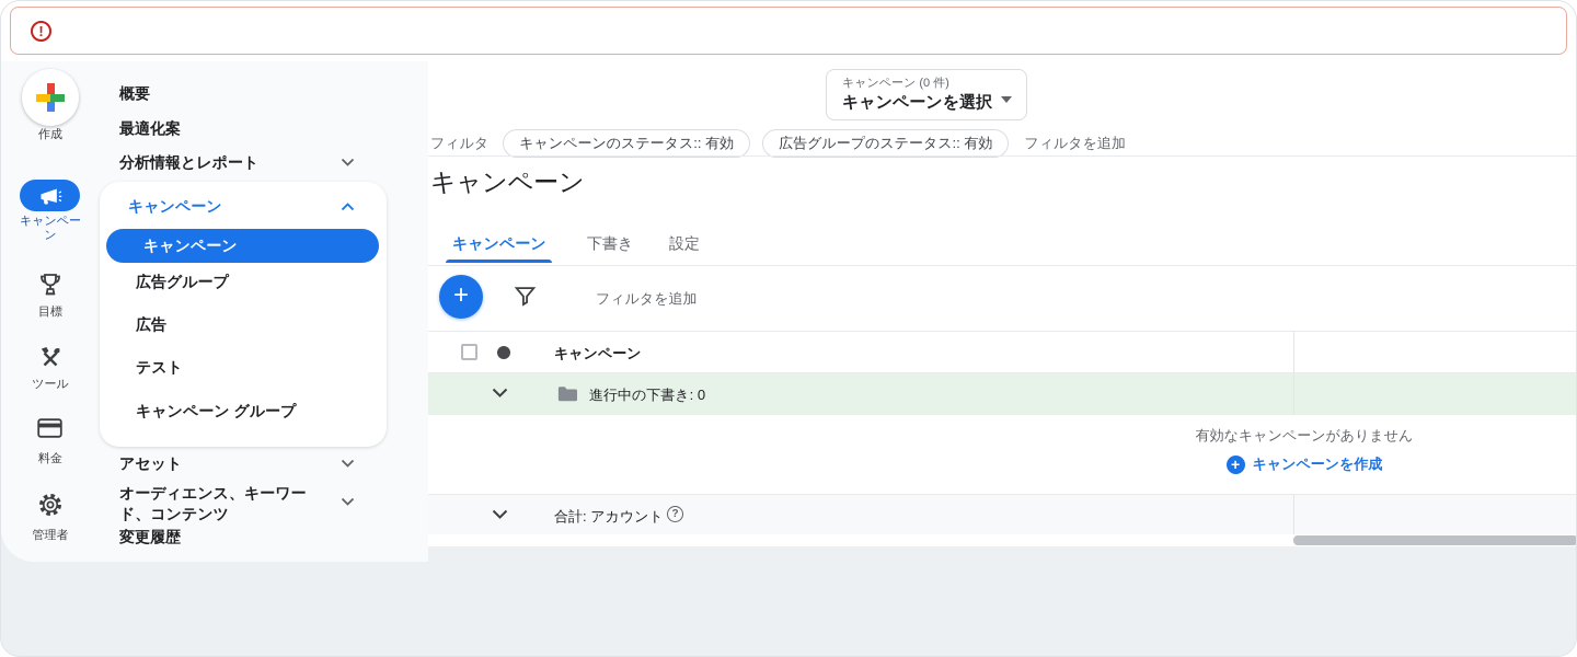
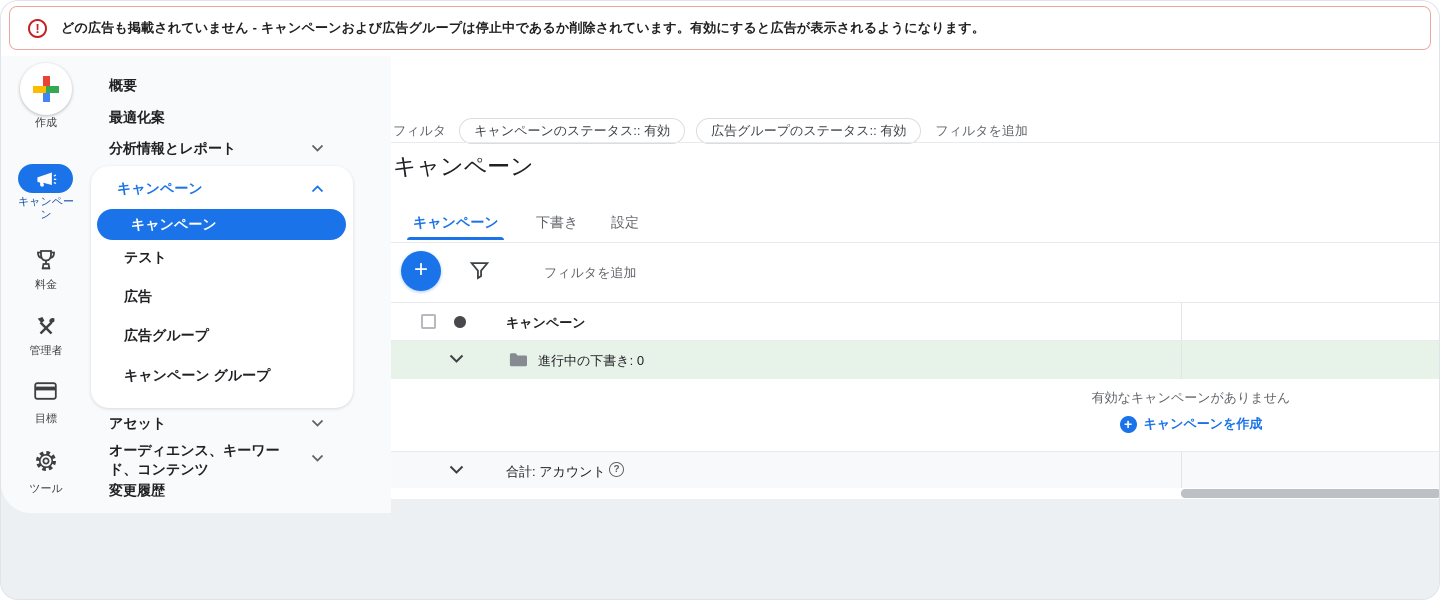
  !
+ どの広告も掲載されていません - キャンペーンおよび広告グループは停止中であるか削除されています。有効にすると広告が表示されるようになります。
  作成
  キャンペーン
- 目標
+ 料金
- ツール
+ 管理者
- 料金
+ 目標
- 管理者
+ ツール
  概要
  最適化案
  分析情報とレポート
  キャンペーン
  キャンペーン
- 広告グループ
+ テスト
  広告
- テスト
+ 広告グループ
  キャンペーン グループ
  アセット
  オーディエンス、キーワード、コンテンツ
  変更履歴
- キャンペーン (0 件)
- キャンペーンを選択
  フィルタ
  キャンペーンのステータス:: 有効
  広告グループのステータス:: 有効
  フィルタを追加
  キャンペーン
  キャンペーン
  下書き
  設定
  +
  フィルタを追加
  キャンペーン
  進行中の下書き: 0
  有効なキャンペーンがありません
  +
  キャンペーンを作成
  合計: アカウント
  ?
